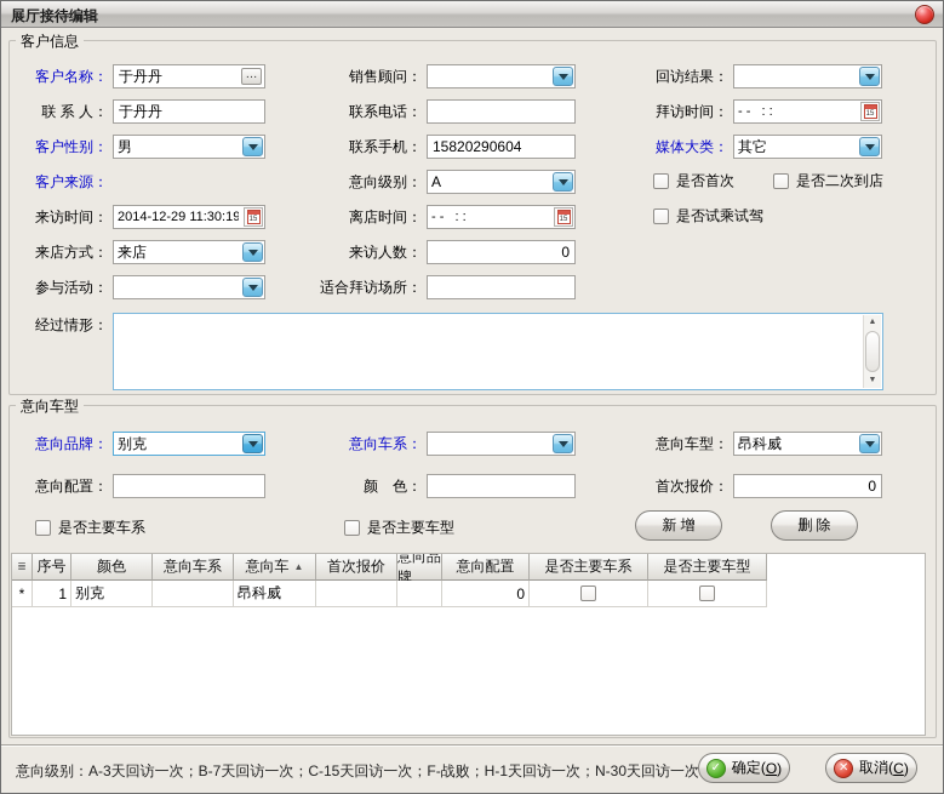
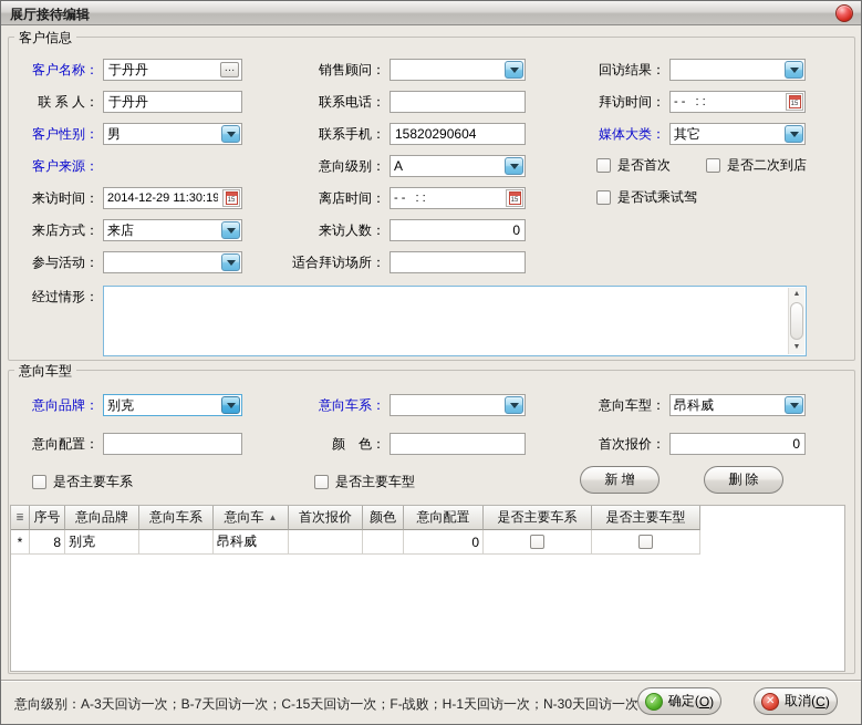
  展厅接待编辑
  客户信息
  客户名称：
  于丹丹
  …
  销售顾问：
  回访结果：
  联 系 人：
  于丹丹
  联系电话：
  拜访时间：
  - - : :
  客户性别：
  男
  联系手机：
  15820290604
  媒体大类：
  其它
  客户来源：
  意向级别：
  A
  是否首次
  是否二次到店
  来访时间：
  2014-12-29 11:30:19
  离店时间：
  - - : :
  是否试乘试驾
  来店方式：
  来店
  来访人数：
  0
  参与活动：
  适合拜访场所：
  经过情形：
  意向车型
  意向品牌：
  别克
  意向车系：
  意向车型：
  昂科威
  意向配置：
  颜 色：
  首次报价：
  0
  是否主要车系
  是否主要车型
  新 增
  删 除
  ≣
  序号
- 颜色
+ 意向品牌
  意向车系
  意向车
  ▲
  首次报价
- 意向品牌
+ 颜色
  意向配置
  是否主要车系
  是否主要车型
  *
- 1
+ 8
  别克
  昂科威
  0
  意向级别：A-3天回访一次；B-7天回访一次；C-15天回访一次；F-战败；H-1天回访一次；N-30天回访一次
  ✓
  确定(
  O
  )
  ✕
  取消(
  C
  )
